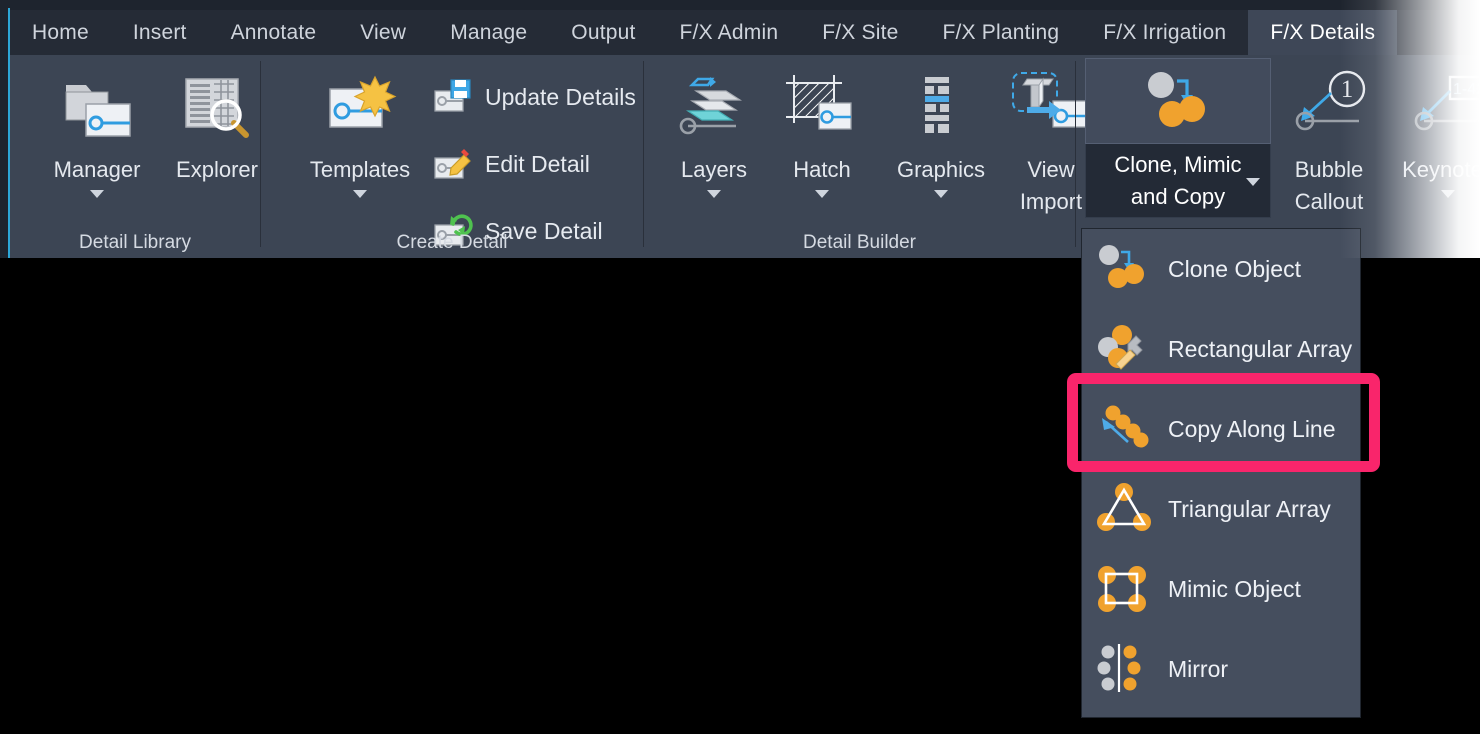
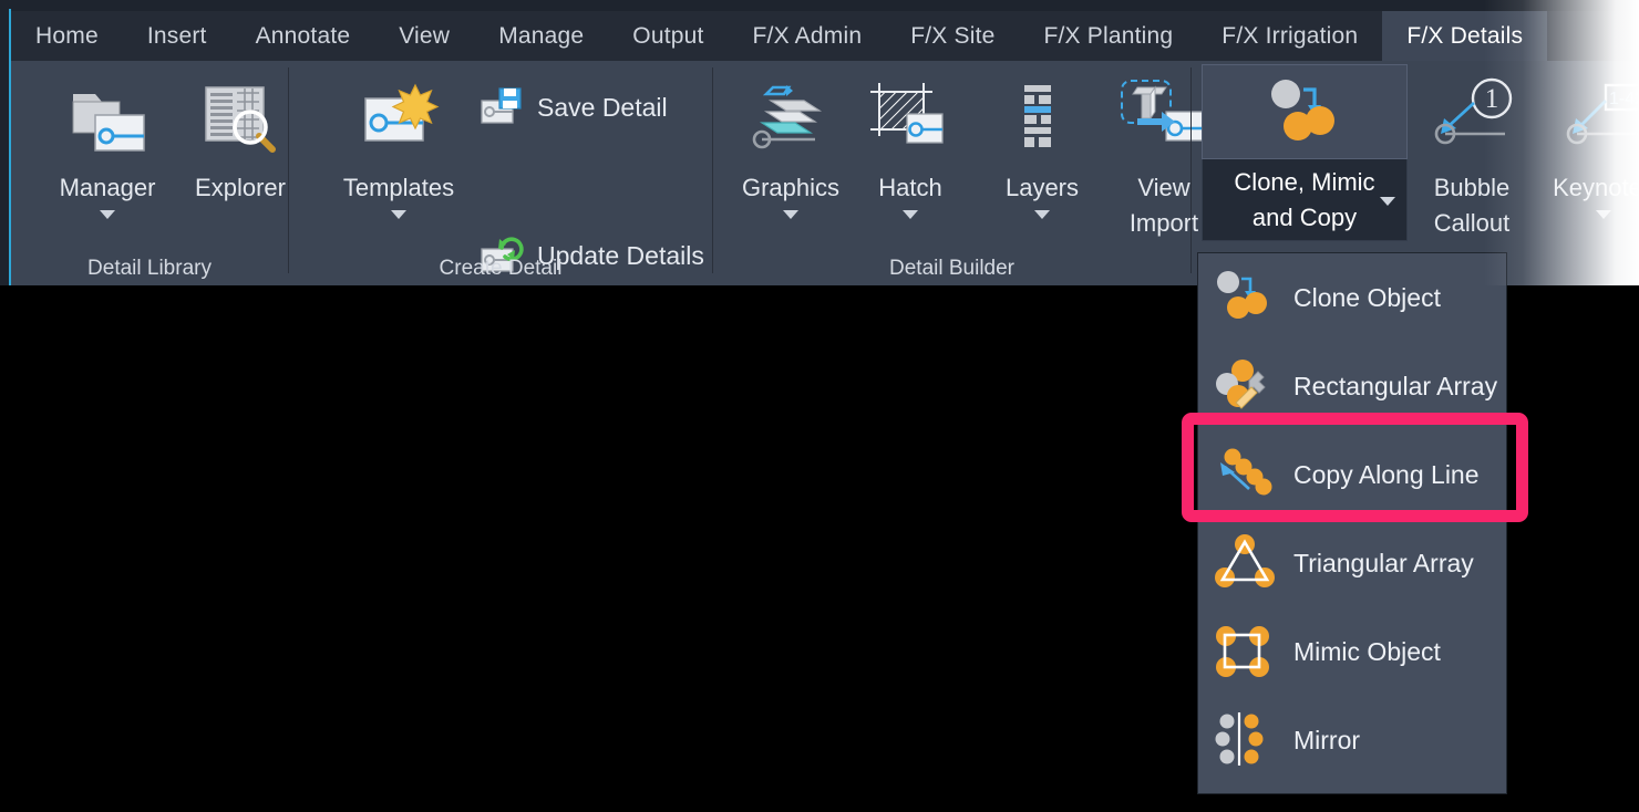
  Home
  Insert
  Annotate
  View
  Manage
  Output
  F/X Admin
  F/X Site
  F/X Planting
  F/X Irrigation
  Manager
  Explorer
  Detail Library
  Templates
- Update Details
+ Save Detail
- Edit Detail
- Save Detail
+ Update Details
  Create Detail
- Layers
+ Graphics
  Hatch
- Graphics
+ Layers
  View
  Import
  Detail Builder
  Clone, Mimic
  and Copy
  Callo
  Clone Object
  Rectangular Array
  Copy Along Line
  Triangular Array
  Mimic Object
  Mirror
